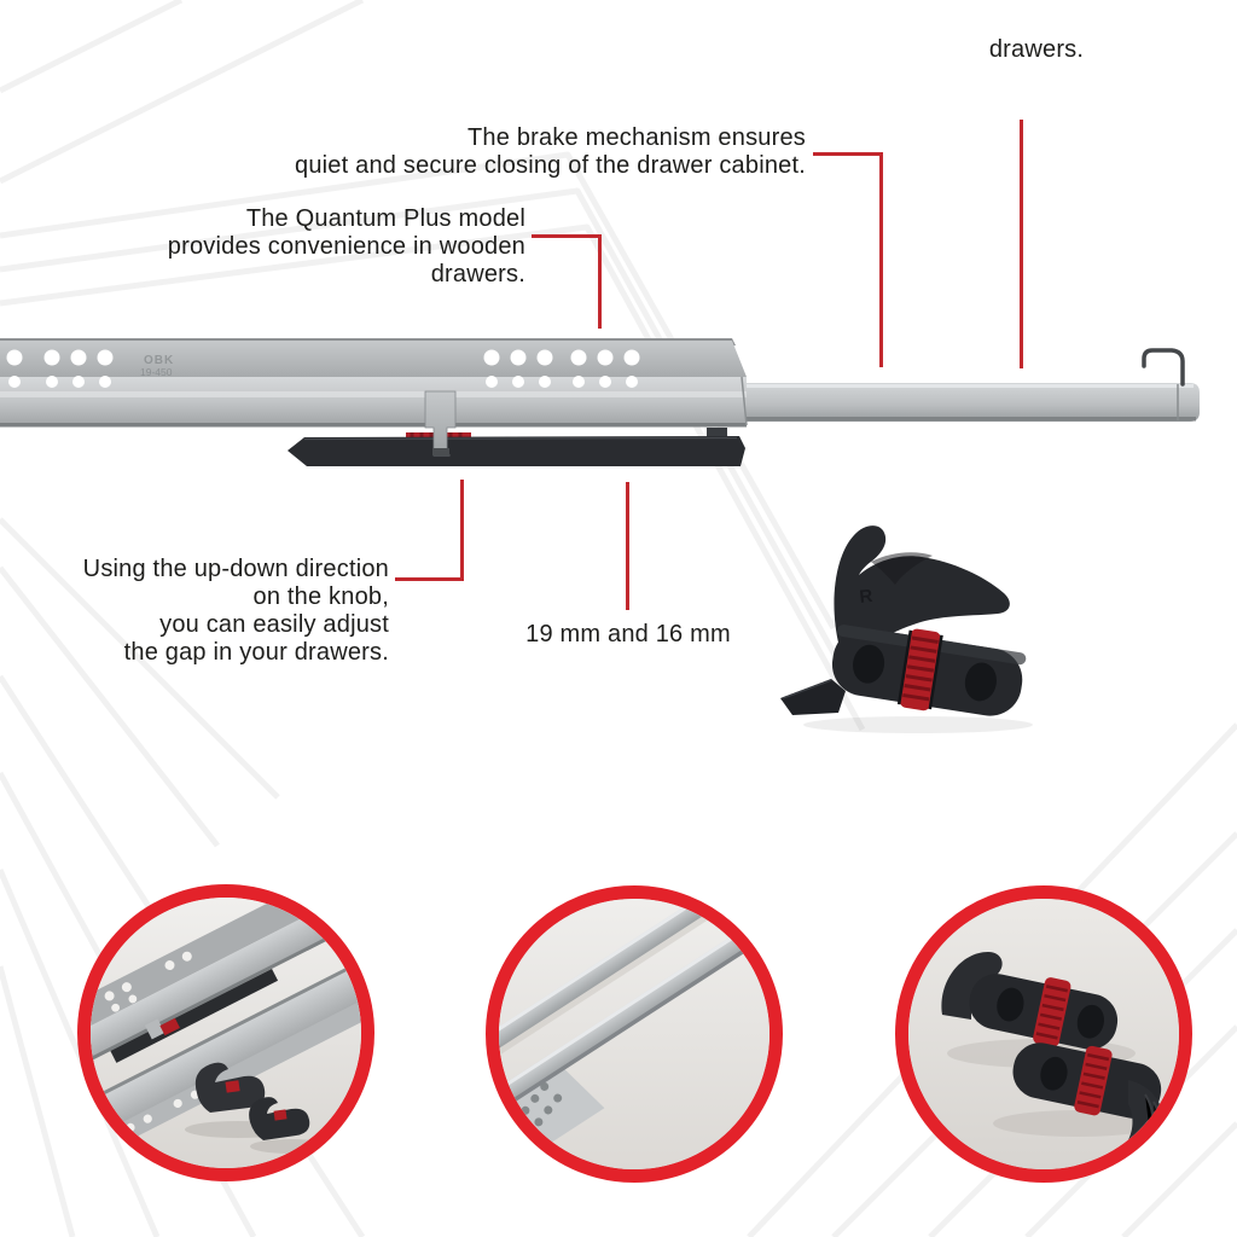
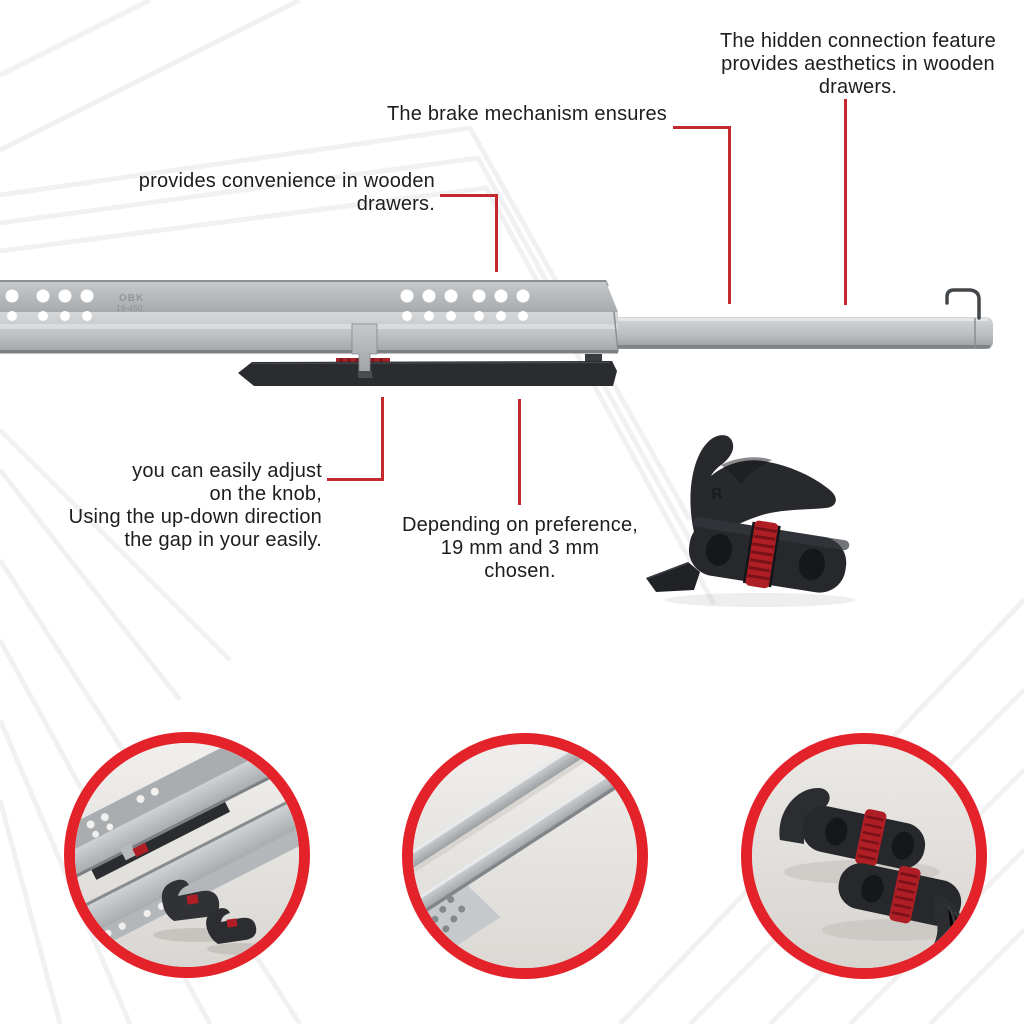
  OBK
  19-450
+ The hidden connection feature
+ provides aesthetics in wooden
  drawers.
  The brake mechanism ensures
- quiet and secure closing of the drawer cabinet.
- The Quantum Plus model
  provides convenience in wooden
  drawers.
- Using the up-down direction
+ you can easily adjust
  on the knob,
- you can easily adjust
+ Using the up-down direction
- the gap in your drawers.
+ the gap in your easily.
+ Depending on preference,
- 19 mm and 16 mm
+ 19 mm and 3 mm
+ chosen.
